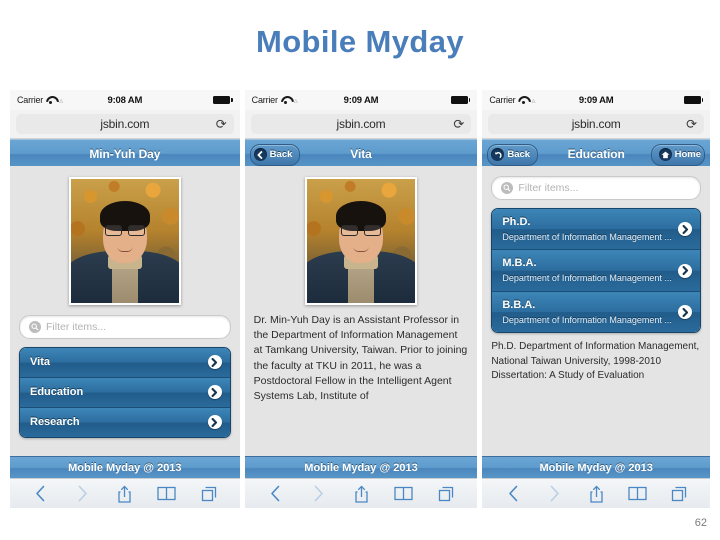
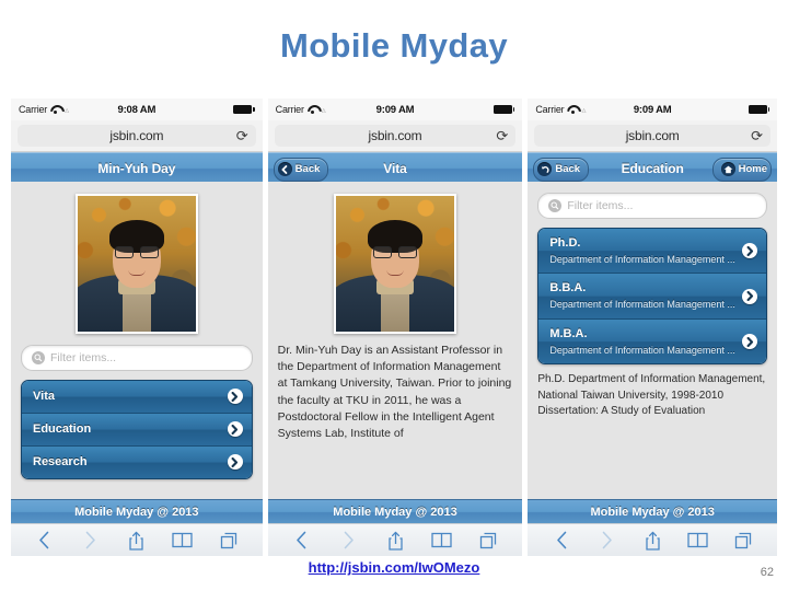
  Mobile Myday
  Carrier
  ▵
  9:08 AM
  jsbin.com
  ⟳
  Min-Yuh Day
  Filter items...
  Vita
  Education
  Research
  Mobile Myday @ 2013
  Carrier
  ▵
  9:09 AM
  jsbin.com
  ⟳
  Back
  Vita
  Dr. Min-Yuh Day is an Assistant Professor in the Department of Information Management at Tamkang University, Taiwan. Prior to joining the faculty at TKU in 2011, he was a Postdoctoral Fellow in the Intelligent Agent Systems Lab, Institute of
  Mobile Myday @ 2013
  Carrier
  ▵
  9:09 AM
  jsbin.com
  ⟳
  Back
  Education
  Home
  Filter items...
  Ph.D.
  Department of Information Management ...
- M.B.A.
+ B.B.A.
  Department of Information Management ...
- B.B.A.
+ M.B.A.
  Department of Information Management ...
  Ph.D. Department of Information Management, National Taiwan University, 1998-2010 Dissertation: A Study of Evaluation
  Mobile Myday @ 2013
+ http://jsbin.com/IwOMezo
  62
